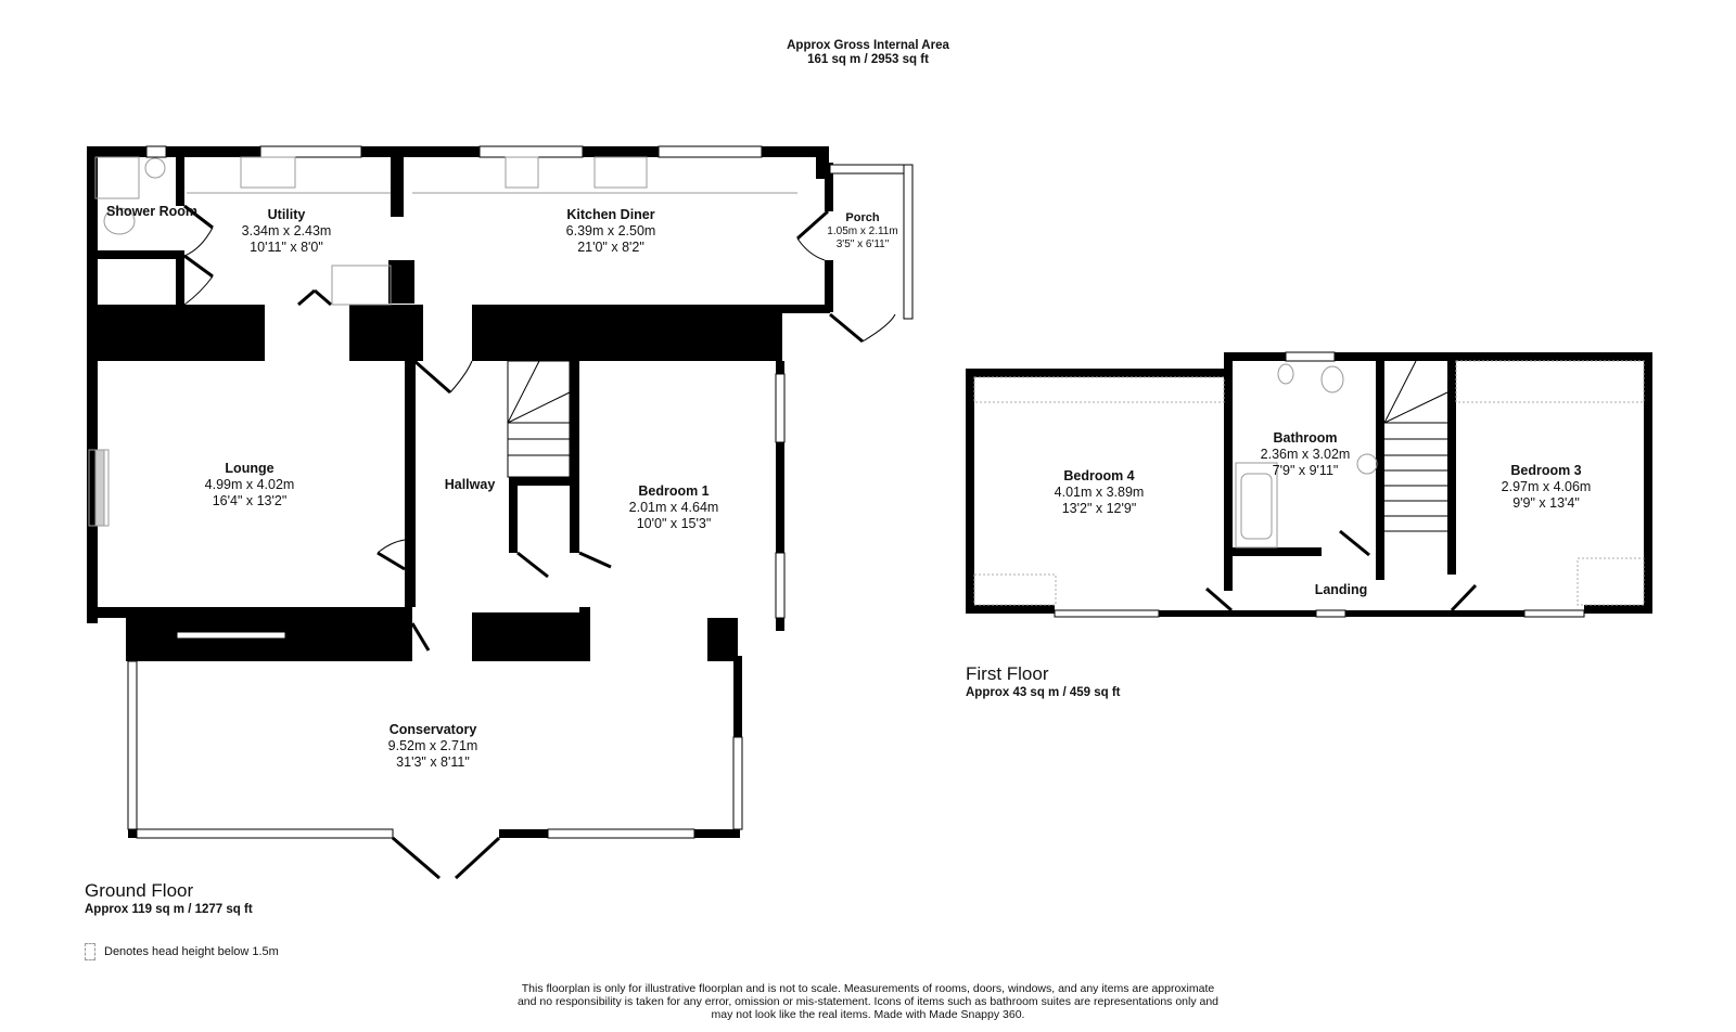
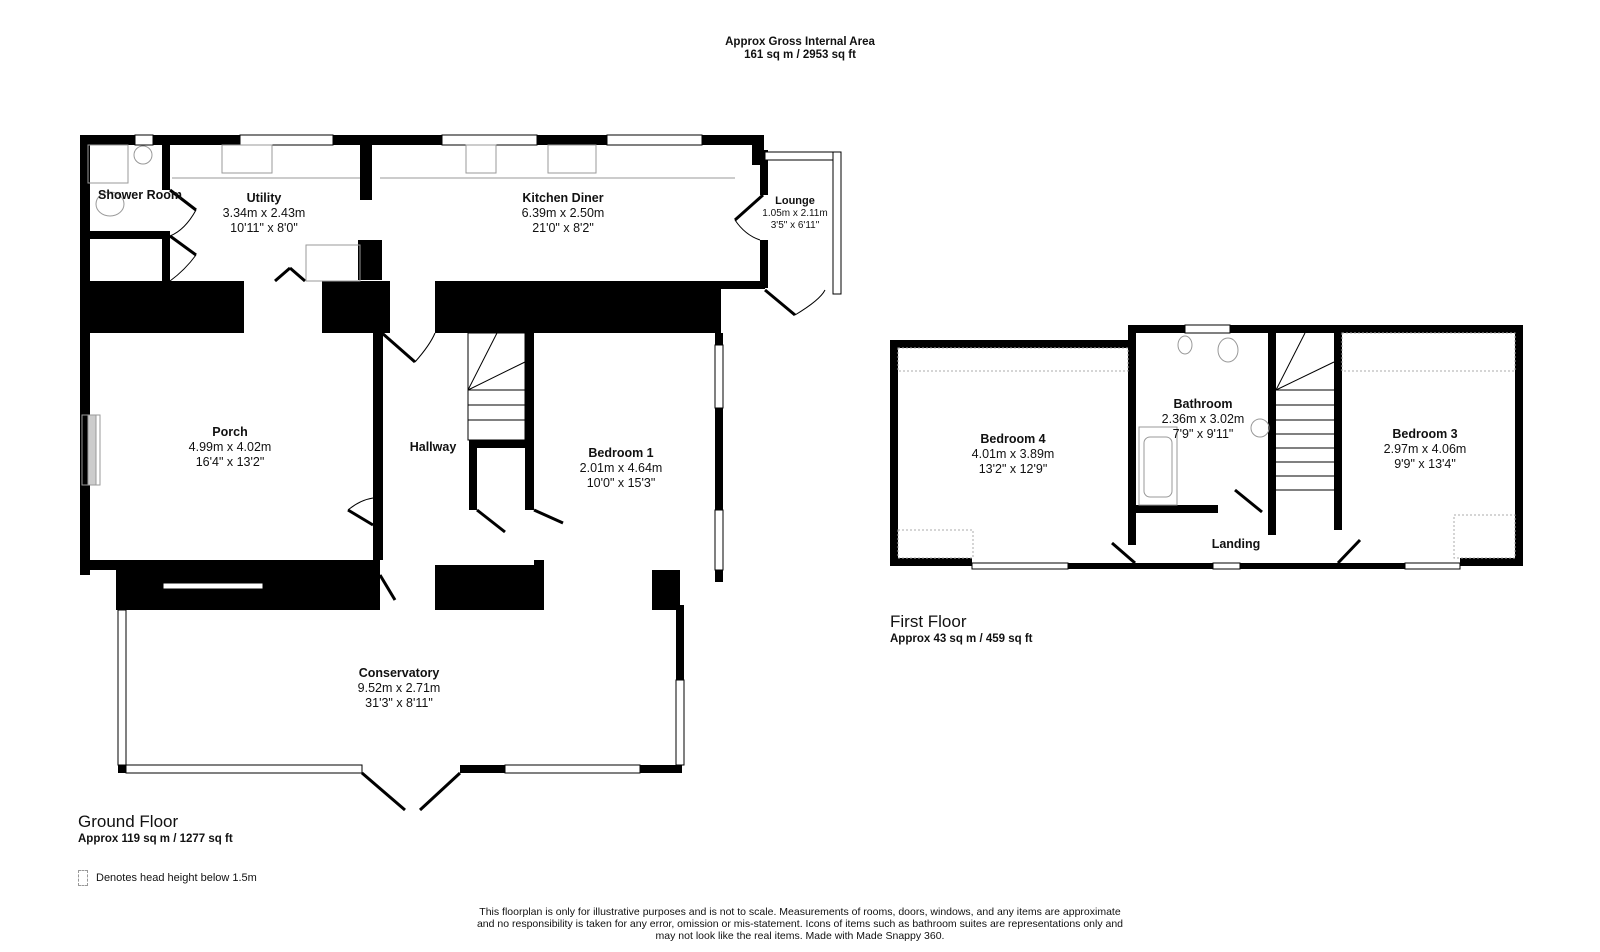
  Approx Gross Internal Area
  161 sq m / 2953 sq ft
  Shower Room
  Utility
  3.34m x 2.43m
  10'11" x 8'0"
  Kitchen Diner
  6.39m x 2.50m
  21'0" x 8'2"
- Porch
+ Lounge
  1.05m x 2.11m
  3'5" x 6'11"
- Lounge
+ Porch
  4.99m x 4.02m
  16'4" x 13'2"
  Hallway
  Bedroom 1
  2.01m x 4.64m
  10'0" x 15'3"
  Conservatory
  9.52m x 2.71m
  31'3" x 8'11"
  Bedroom 4
  4.01m x 3.89m
  13'2" x 12'9"
  Bathroom
  2.36m x 3.02m
  7'9" x 9'11"
  Landing
  Bedroom 3
  2.97m x 4.06m
  9'9" x 13'4"
  Ground Floor
  Approx 119 sq m / 1277 sq ft
  First Floor
  Approx 43 sq m / 459 sq ft
  Denotes head height below 1.5m
- This floorplan is only for illustrative floorplan and is not to scale. Measurements of rooms, doors, windows, and any items are approximate
+ This floorplan is only for illustrative purposes and is not to scale. Measurements of rooms, doors, windows, and any items are approximate
  and no responsibility is taken for any error, omission or mis-statement. Icons of items such as bathroom suites are representations only and
  may not look like the real items. Made with Made Snappy 360.
